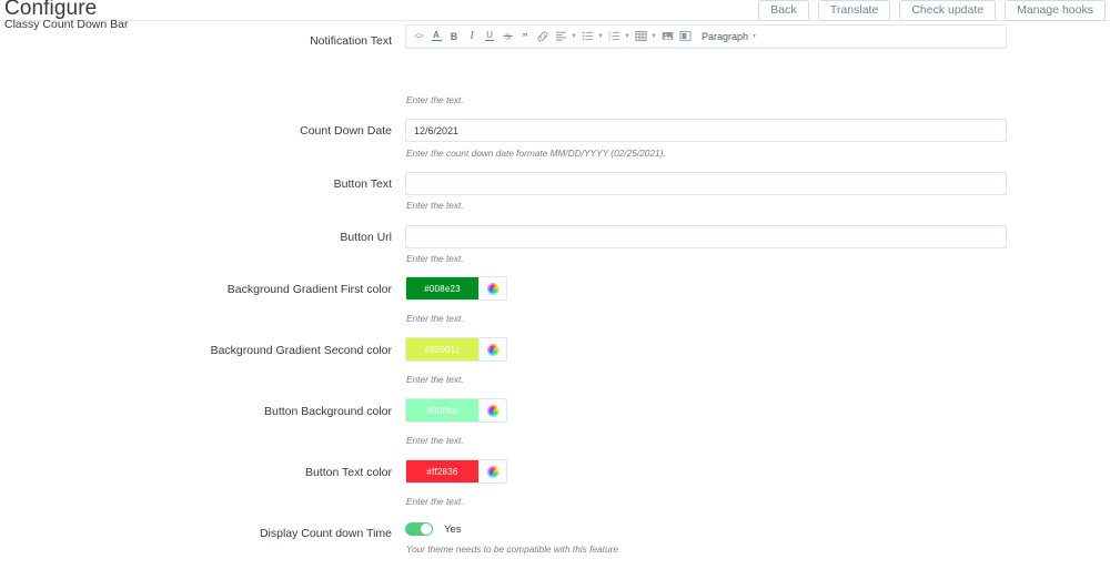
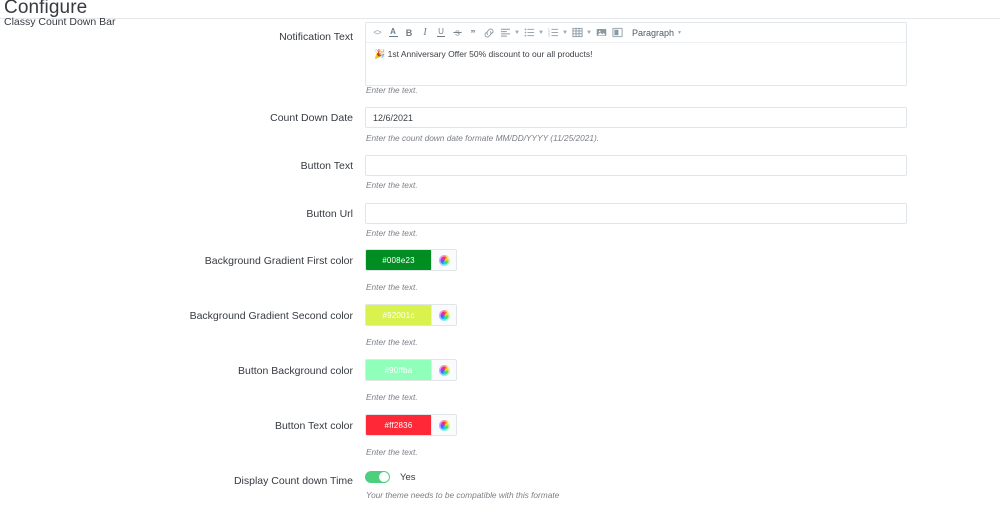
  Configure
  Classy Count Down Bar
- Back
- Translate
- Check update
- Manage hooks
  Notification Text
  <>
  A
  B
  I
  U
  ”
  Paragraph
+ 🎉 1st Anniversary Offer 50% discount to our all products!
  Enter the text.
  Count Down Date
  12/6/2021
- Enter the count down date formate MM/DD/YYYY (02/25/2021).
+ Enter the count down date formate MM/DD/YYYY (11/25/2021).
  Button Text
  Enter the text.
  Button Url
  Enter the text.
  Background Gradient First color
  #008e23
  Enter the text.
  Background Gradient Second color
  #92001c
  Enter the text.
  Button Background color
  #90ffba
  Enter the text.
  Button Text color
  #ff2836
  Enter the text.
  Display Count down Time
  Yes
- Your theme needs to be compatible with this feature
+ Your theme needs to be compatible with this formate
